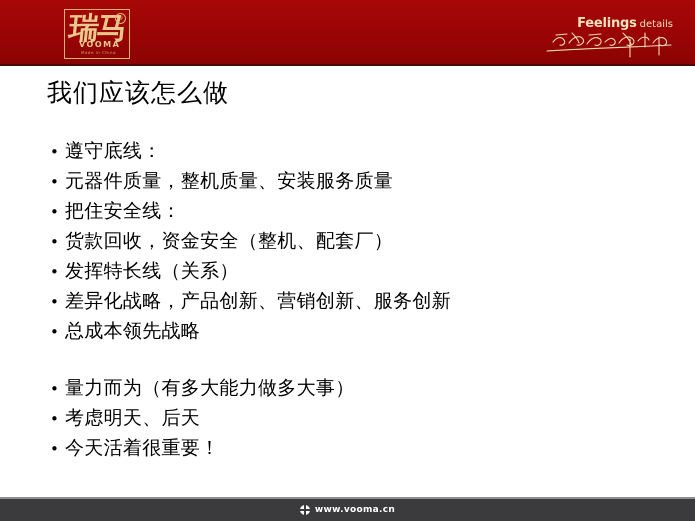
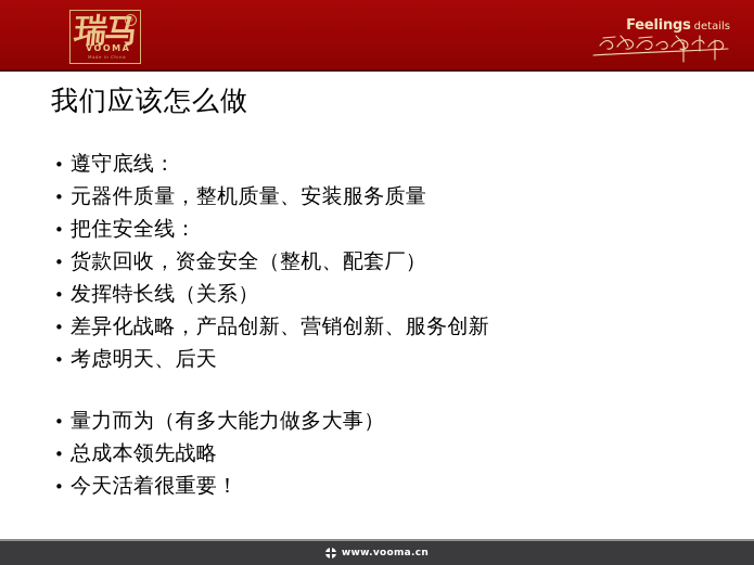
  VOOMA
  Feelings details
  我们应该怎么做
  •
  遵守底线：
  •
  元器件质量，整机质量、安装服务质量
  •
  把住安全线：
  •
  货款回收，资金安全（整机、配套厂）
  •
  发挥特长线（关系）
  •
  差异化战略，产品创新、营销创新、服务创新
  •
- 总成本领先战略
+ 考虑明天、后天
  •
  量力而为（有多大能力做多大事）
  •
- 考虑明天、后天
+ 总成本领先战略
  •
  今天活着很重要！
  www.vooma.cn
